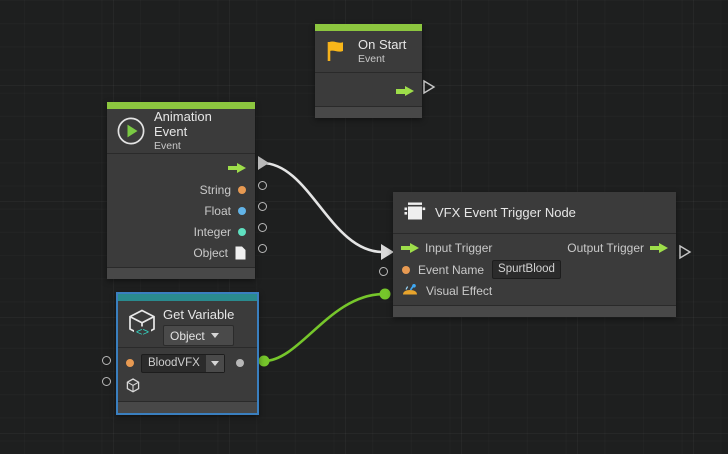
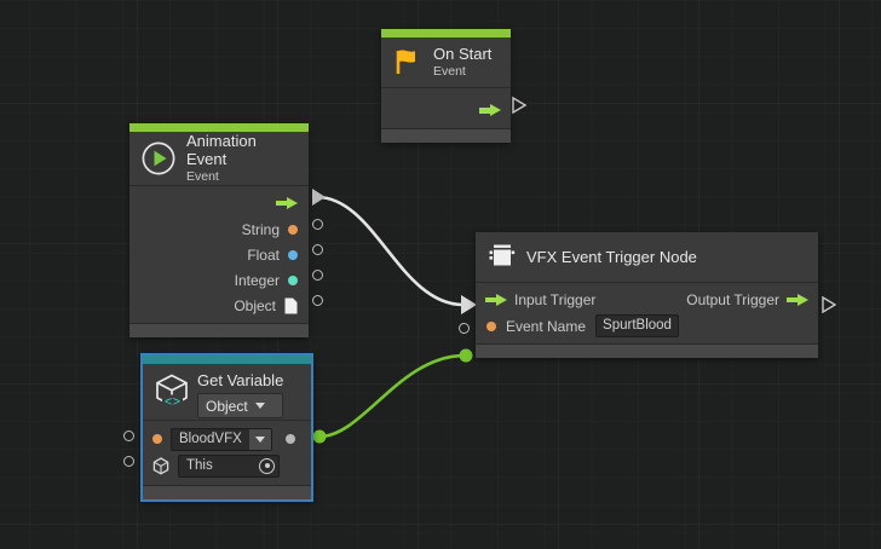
  On Start
  Event
  Animation Event
  Event
  String
  Float
  Integer
  Object
  VFX Event Trigger Node
  Input Trigger
  Output Trigger
  Event Name
  SpurtBlood
- Visual Effect
  <>
  Get Variable
  Object
  BloodVFX
+ This
